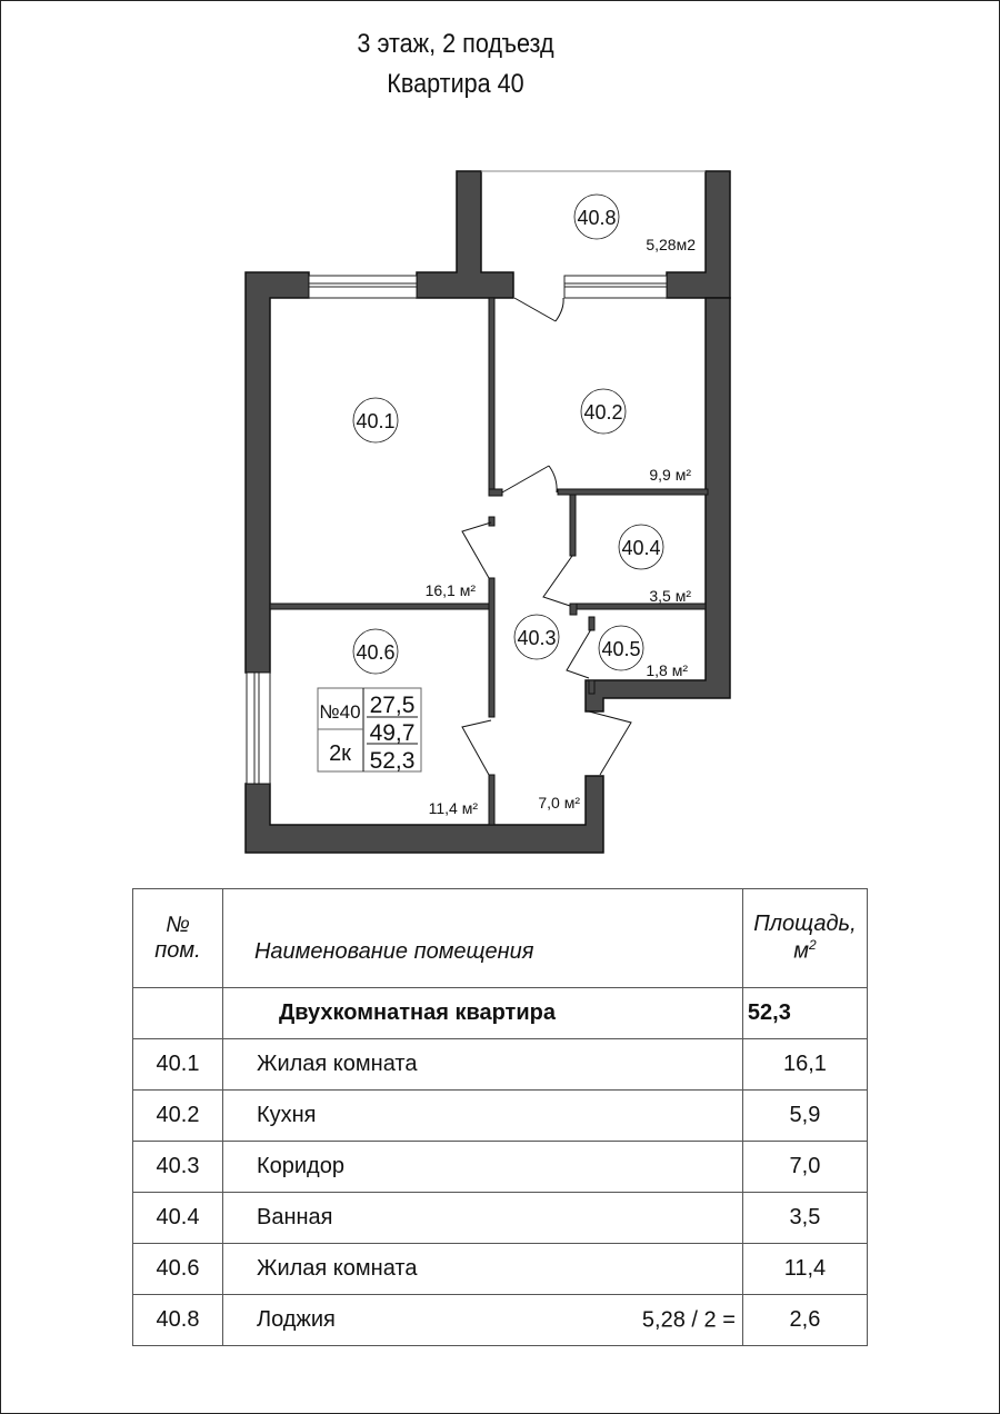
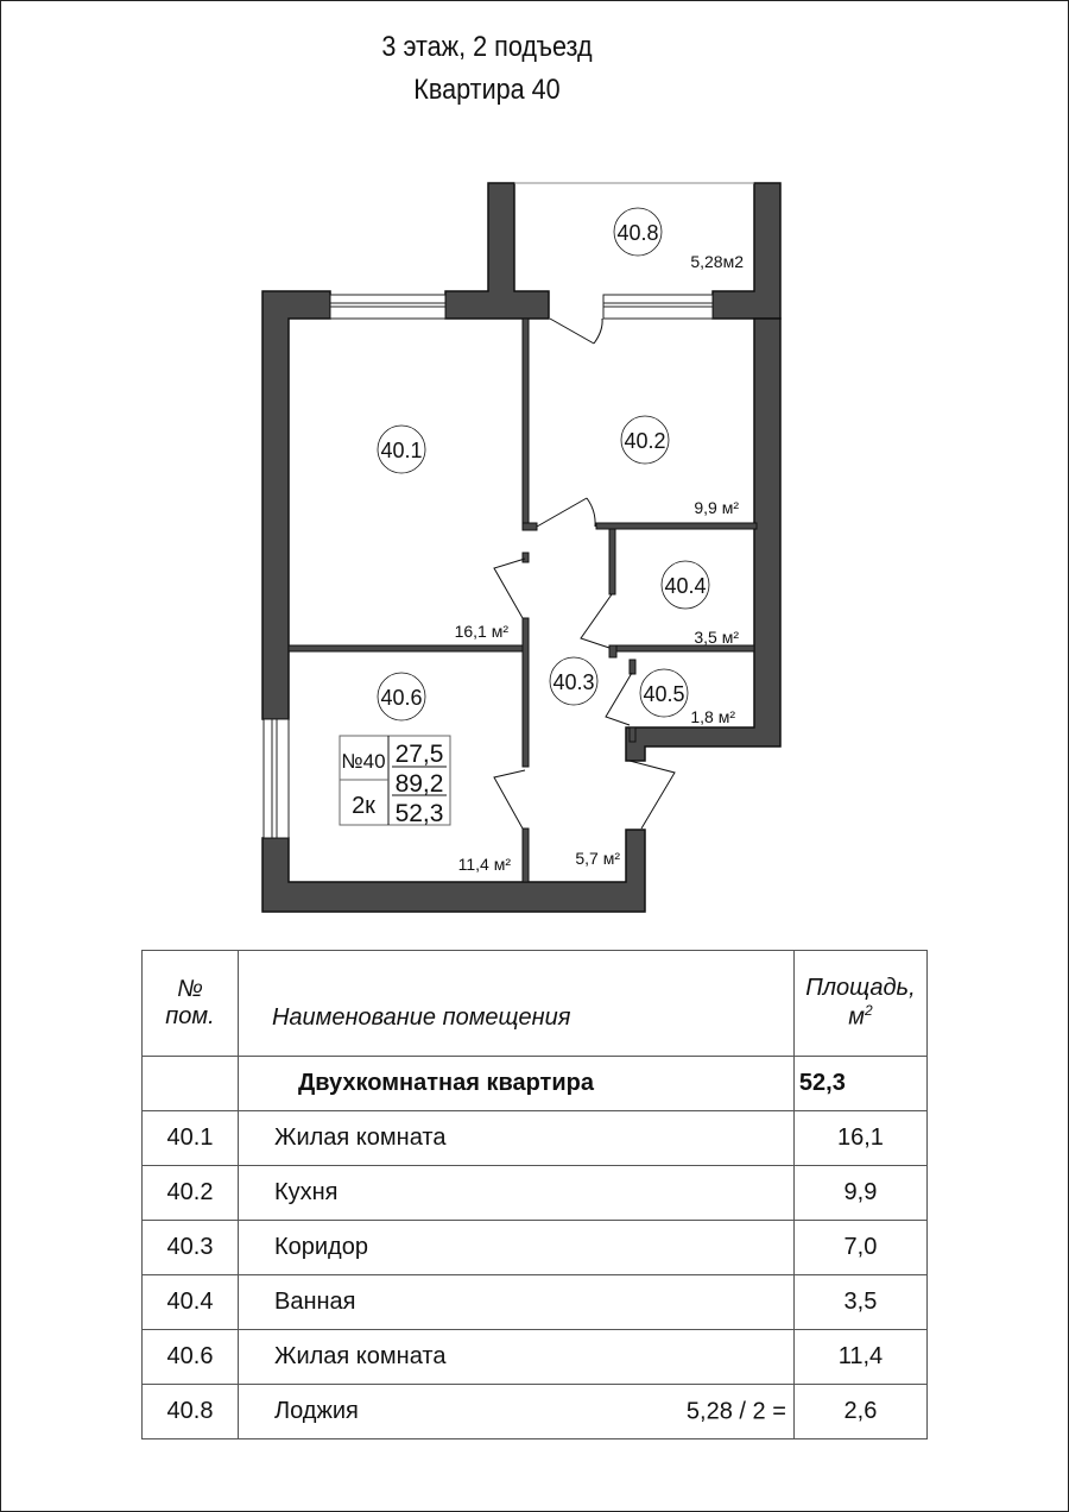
  3 этаж, 2 подъезд
  Квартира 40
  40.8
  5,28м2
  40.1
  16,1 м²
  40.2
  9,9 м²
  40.4
  3,5 м²
  40.3
- 7,0 м²
+ 5,7 м²
  40.5
  1,8 м²
  40.6
  11,4 м²
  №40
  2к
  27,5
- 49,7
+ 89,2
  52,3
  № пом.	Наименование помещения	Площадь, м2
  	Двухкомнатная квартира	52,3
  40.1	Жилая комната	16,1
- 40.2	Кухня	5,9
+ 40.2	Кухня	9,9
  40.3	Коридор	7,0
  40.4	Ванная	3,5
  40.6	Жилая комната	11,4
  40.8	Лоджия 5,28 / 2 =	2,6
